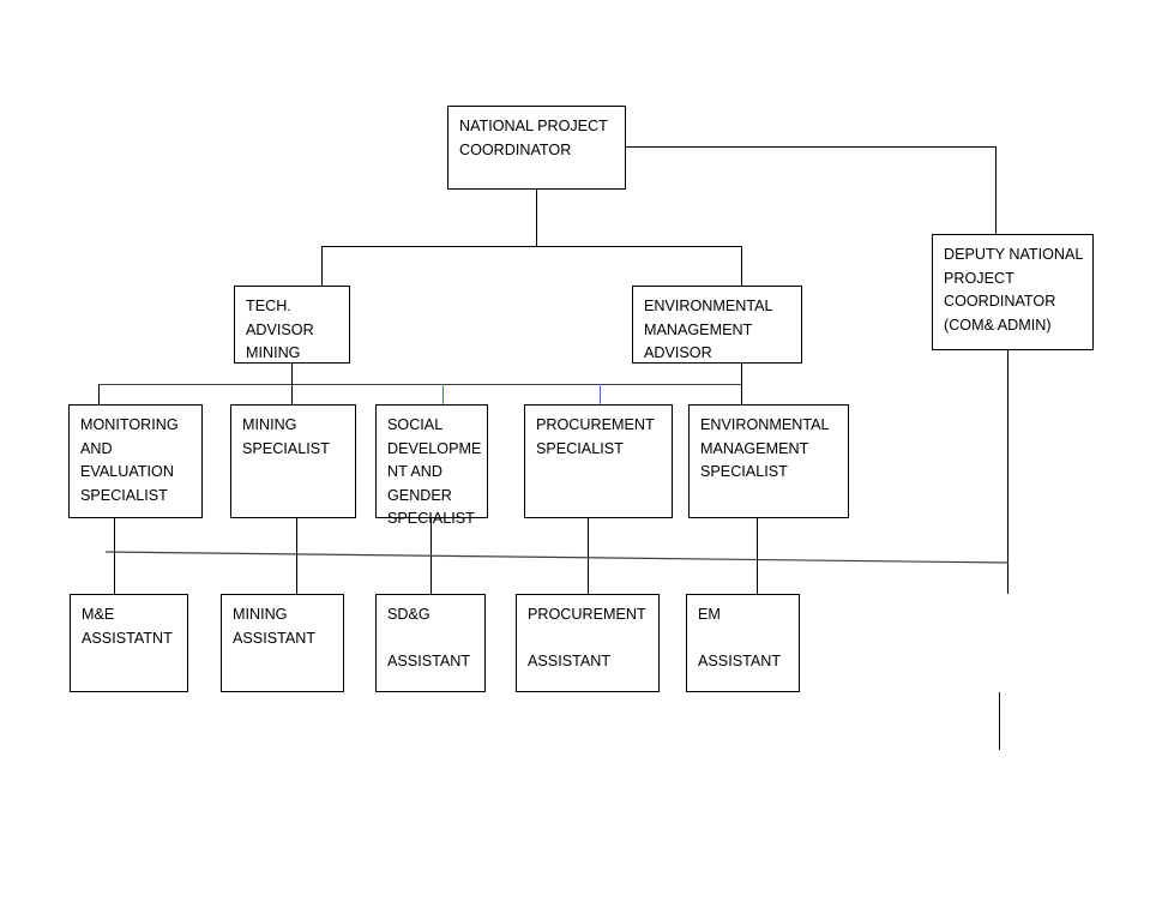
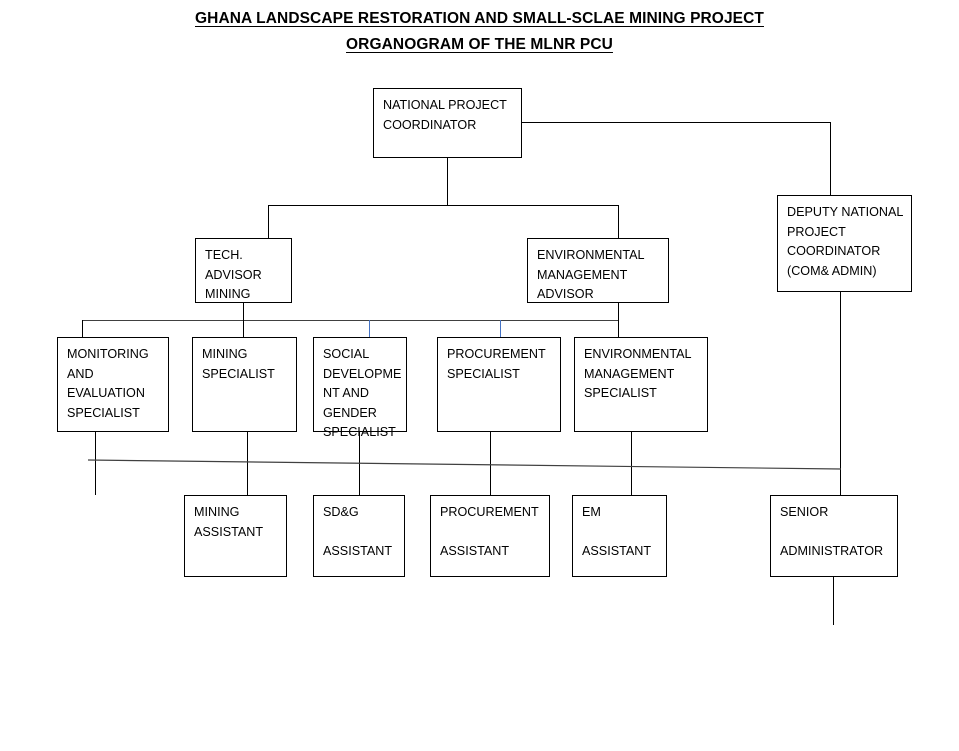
+ GHANA LANDSCAPE RESTORATION AND SMALL-SCLAE MINING PROJECT
+ ORGANOGRAM OF THE MLNR PCU
  NATIONAL PROJECT
  COORDINATOR
  DEPUTY NATIONAL
  PROJECT
  COORDINATOR
  (COM& ADMIN)
  TECH.
  ADVISOR
  MINING
  ENVIRONMENTAL
  MANAGEMENT
  ADVISOR
  MONITORING
  AND
  EVALUATION
  SPECIALIST
  MINING
  SPECIALIST
  SOCIAL
  DEVELOPME
  NT AND
  GENDER
  SPECIALIST
  PROCUREMENT
  SPECIALIST
  ENVIRONMENTAL
  MANAGEMENT
  SPECIALIST
- M&E
- ASSISTATNT
  MINING
  ASSISTANT
  SD&G
  ASSISTANT
  PROCUREMENT
  ASSISTANT
  EM
  ASSISTANT
+ SENIOR
+ ADMINISTRATOR
